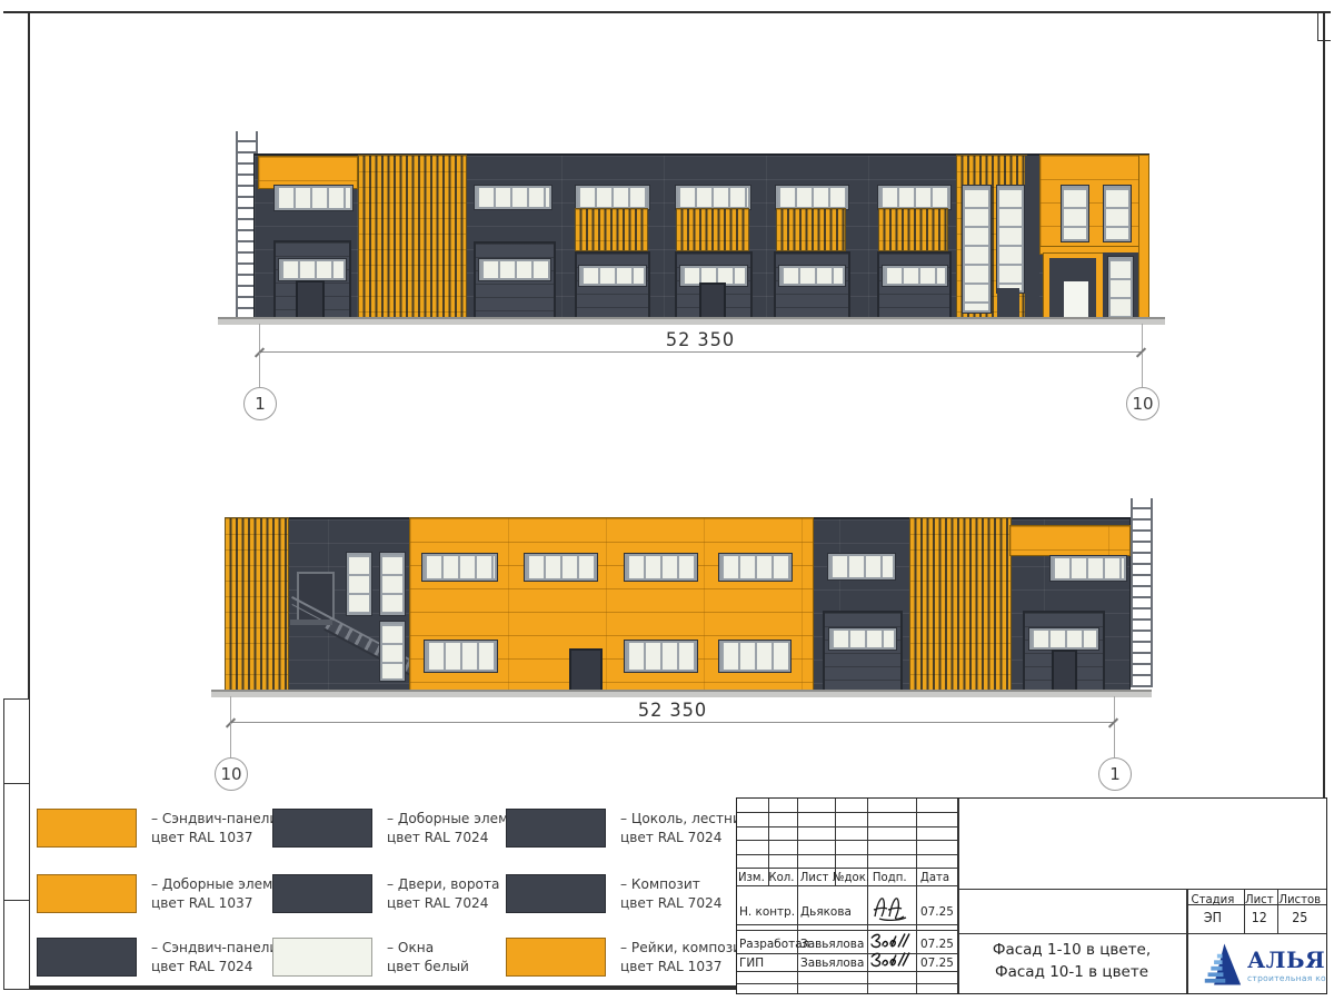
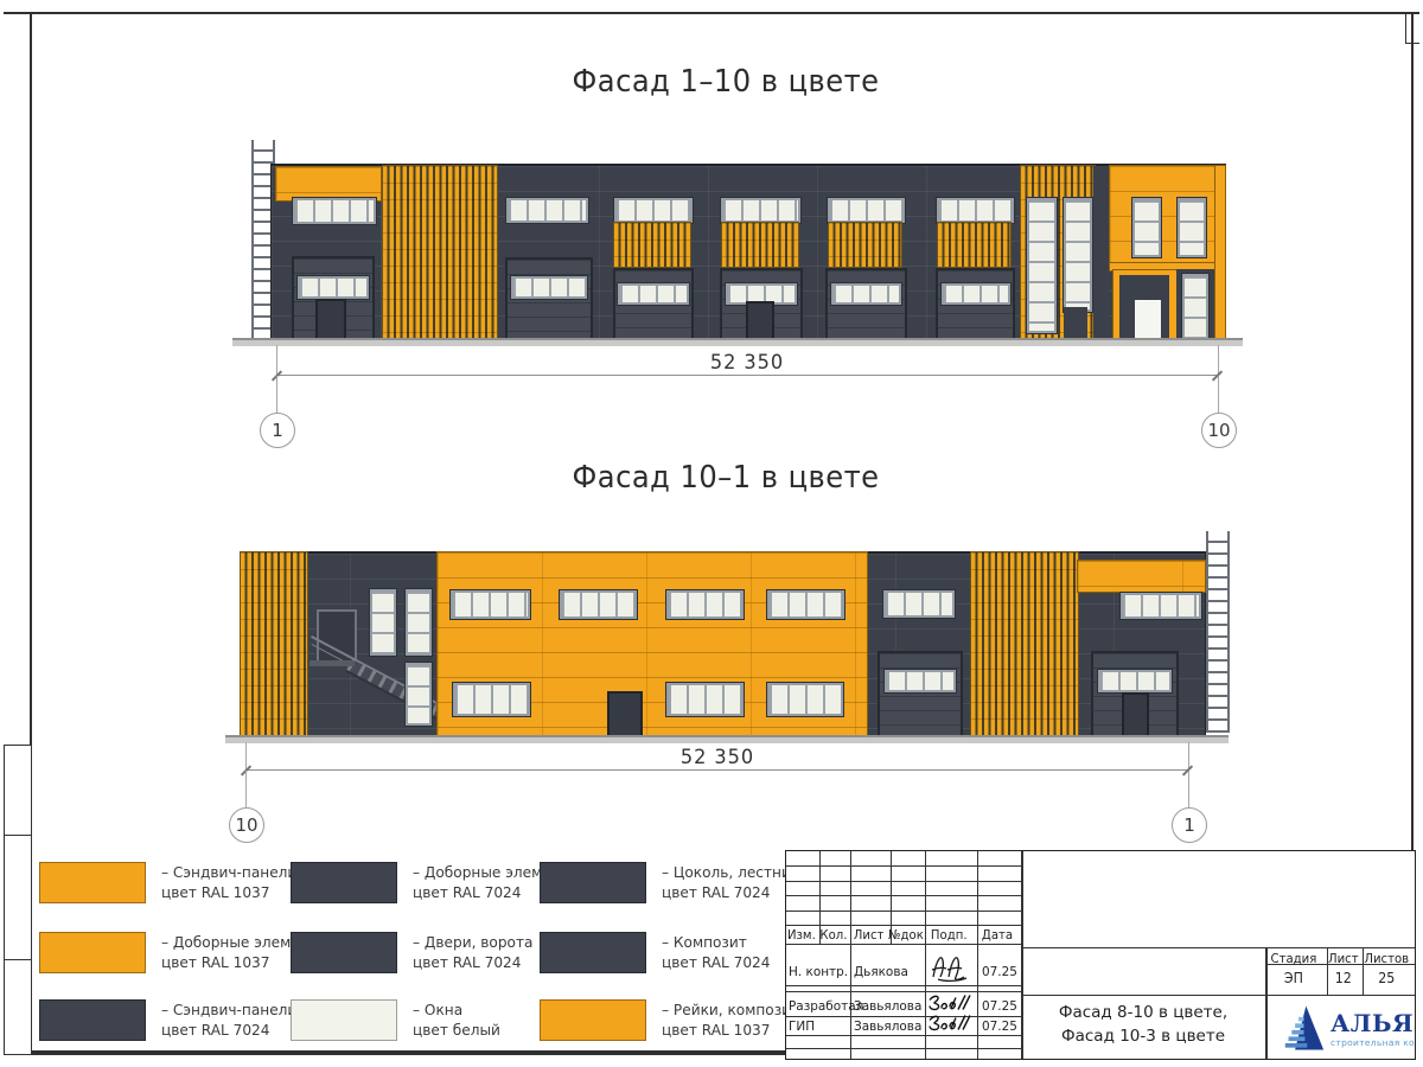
+ Фасад 1–10 в цвете
  52 350
  1
  10
+ Фасад 10–1 в цвете
  52 350
  10
  1
  – Сэндвич-панел
  цвет RAL 1037
  – Доборные элем
  цвет RAL 7024
  – Цоколь, лестн
  цвет RAL 7024
  – Доборные элем
  цвет RAL 1037
  – Двери, ворота
  цвет RAL 7024
  – Композит
  цвет RAL 7024
  – Сэндвич-панел
  цвет RAL 7024
  – Окна
  цвет белый
  – Рейки, композ
  цвет RAL 1037
  Изм.
  Кол.
  Лист
  №док
  Подп.
  Дата
  Н. контр.
  Дьякова
  07.25
  Разработал
  Завьялова
  07.25
  ГИП
  Завьялова
  07.25
- Фасад 1-10 в цвете,
+ Фасад 8-10 в цвете,
- Фасад 10-1 в цвете
+ Фасад 10-3 в цвете
  Стадия
  Лист
  Листов
  ЭП
  12
  25
  строительная ко
